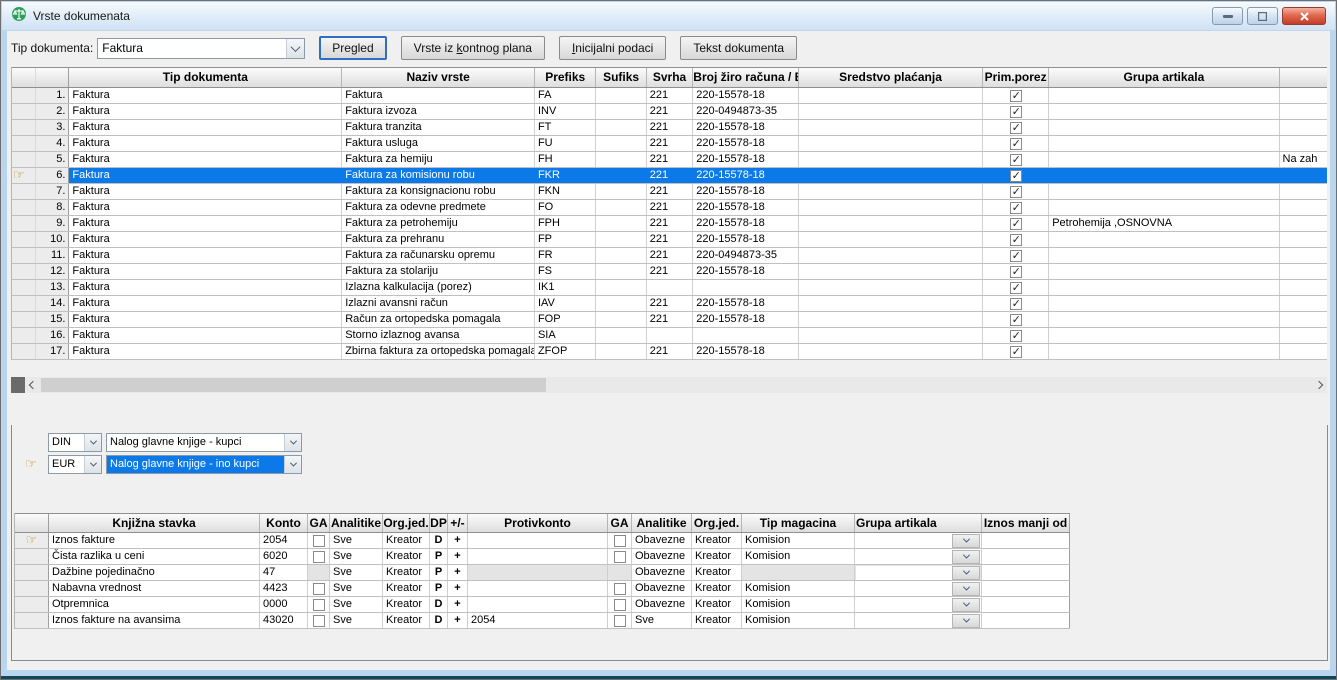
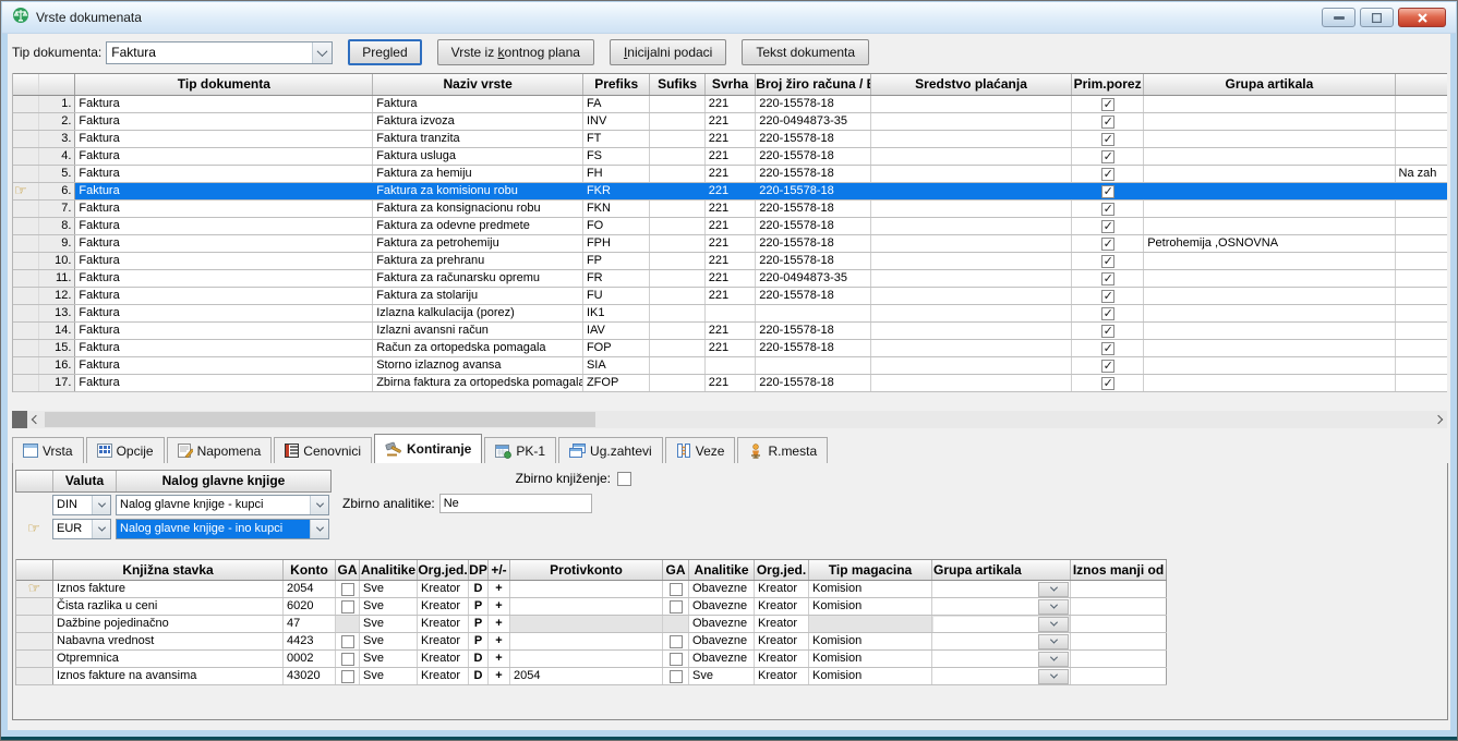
  Vrste dokumenata
  Tip dokumenta:
  Faktura
  Pregled
  Vrste iz kontnog plana
  Inicijalni podaci
  Tekst dokumenta
  Tip dokumenta
  Naziv vrste
  Prefiks
  Sufiks
  Svrha
  Sredstvo plaćanja
  Prim.porez
  Grupa artikala
  1.
  Faktura
  Faktura
  FA
  221
  220-15578-18
  2.
  Faktura
  Faktura izvoza
  INV
  221
  220-0494873-35
  3.
  Faktura
  Faktura tranzita
  FT
  221
  220-15578-18
  4.
  Faktura
  Faktura usluga
- FU
+ FS
  221
  220-15578-18
  5.
  Faktura
  Faktura za hemiju
  FH
  221
  220-15578-18
  Na zah
  ☞
  6.
  Faktura
  Faktura za komisionu robu
  FKR
  221
  220-15578-18
  7.
  Faktura
  Faktura za konsignacionu robu
  FKN
  221
  220-15578-18
  8.
  Faktura
  Faktura za odevne predmete
  FO
  221
  220-15578-18
  9.
  Faktura
  Faktura za petrohemiju
  FPH
  221
  220-15578-18
  Petrohemija ,OSNOVNA
  10.
  Faktura
  Faktura za prehranu
  FP
  221
  220-15578-18
  11.
  Faktura
  Faktura za računarsku opremu
  FR
  221
  220-0494873-35
  12.
  Faktura
  Faktura za stolariju
- FS
+ FU
  221
  220-15578-18
  13.
  Faktura
  Izlazna kalkulacija (porez)
  IK1
  14.
  Faktura
  Izlazni avansni račun
  IAV
  221
  220-15578-18
  15.
  Faktura
  Račun za ortopedska pomagala
  FOP
  221
  220-15578-18
  16.
  Faktura
  Storno izlaznog avansa
  SIA
  17.
  Faktura
  Zbirna faktura za ortopedska pomagala
  ZFOP
  221
  220-15578-18
+ Vrsta
+ Opcije
+ Napomena
+ Cenovnici
+ Kontiranje
+ PK-1
+ Ug.zahtevi
+ Veze
+ R.mesta
+ Valuta
+ Nalog glavne knjige
  DIN
  Nalog glavne knjige - kupci
  ☞
  EUR
  Nalog glavne knjige - ino kupci
+ Zbirno knjiženje:
+ Zbirno analitike:
+ Ne
  Knjižna stavka
  Konto
  GA
  Analitike
  Org.jed.
  DP
  +/-
  Protivkonto
  GA
  Analitike
  Org.jed.
  Tip magacina
  Grupa artikala
  Iznos manji od
  ☞
  Iznos fakture
  2054
  Sve
  Kreator
  D
  +
  Obavezne
  Kreator
  Komision
  Čista razlika u ceni
  6020
  Sve
  Kreator
  P
  +
  Obavezne
  Kreator
  Komision
  Dažbine pojedinačno
  47
  Sve
  Kreator
  P
  +
  Obavezne
  Kreator
  Nabavna vrednost
  4423
  Sve
  Kreator
  P
  +
  Obavezne
  Kreator
  Komision
  Otpremnica
- 0000
+ 0002
  Sve
  Kreator
  D
  +
  Obavezne
  Kreator
  Komision
  Iznos fakture na avansima
  43020
  Sve
  Kreator
  D
  +
  2054
  Sve
  Kreator
  Komision
